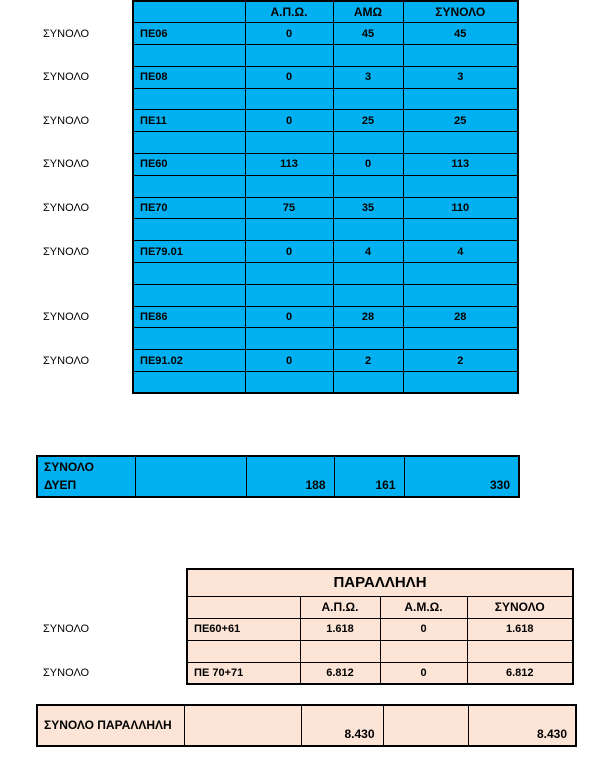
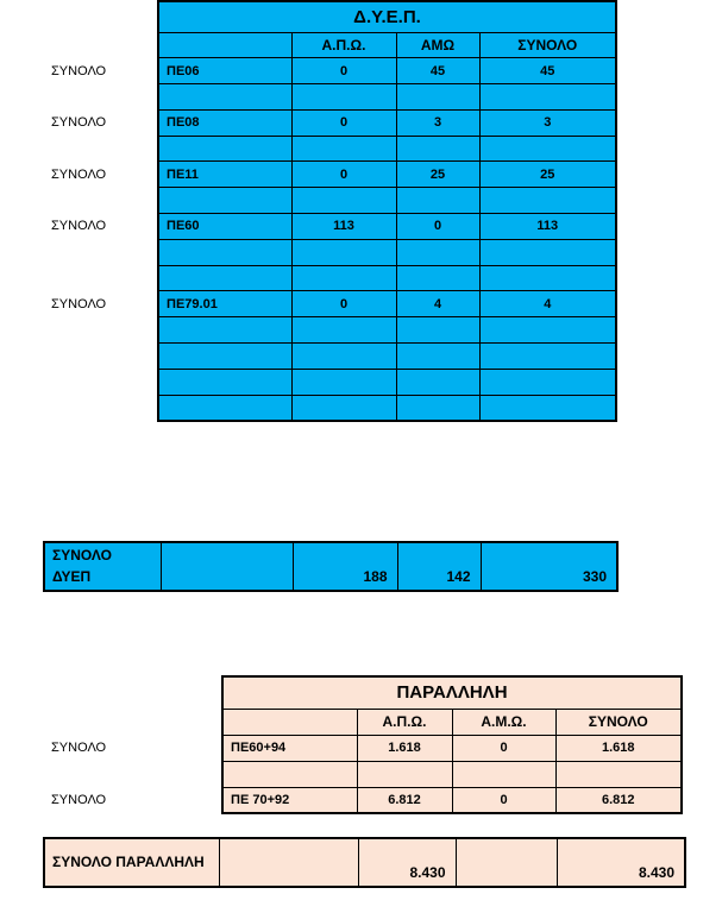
+ 	Δ.Υ.Ε.Π.
  		Α.Π.Ω.	ΑΜΩ	ΣΥΝΟΛΟ
  ΣΥΝΟΛΟ	ΠΕ06	0	45	45
  ΣΥΝΟΛΟ	ΠΕ08	0	3	3
  ΣΥΝΟΛΟ	ΠΕ11	0	25	25
  ΣΥΝΟΛΟ	ΠΕ60	113	0	113
- ΣΥΝΟΛΟ	ΠΕ70	75	35	110
  ΣΥΝΟΛΟ	ΠΕ79.01	0	4	4
- ΣΥΝΟΛΟ	ΠΕ86	0	28	28
- ΣΥΝΟΛΟ	ΠΕ91.02	0	2	2
- ΣΥΝΟΛΟ ΔΥΕΠ		188	161	330
+ ΣΥΝΟΛΟ ΔΥΕΠ		188	142	330
  	ΠΑΡΑΛΛΗΛΗ
  		Α.Π.Ω.	Α.Μ.Ω.	ΣΥΝΟΛΟ
- ΣΥΝΟΛΟ	ΠΕ60+61	1.618	0	1.618
+ ΣΥΝΟΛΟ	ΠΕ60+94	1.618	0	1.618
- ΣΥΝΟΛΟ	ΠΕ 70+71	6.812	0	6.812
+ ΣΥΝΟΛΟ	ΠΕ 70+92	6.812	0	6.812
  ΣΥΝΟΛΟ ΠΑΡΑΛΛΗΛΗ		8.430		8.430
